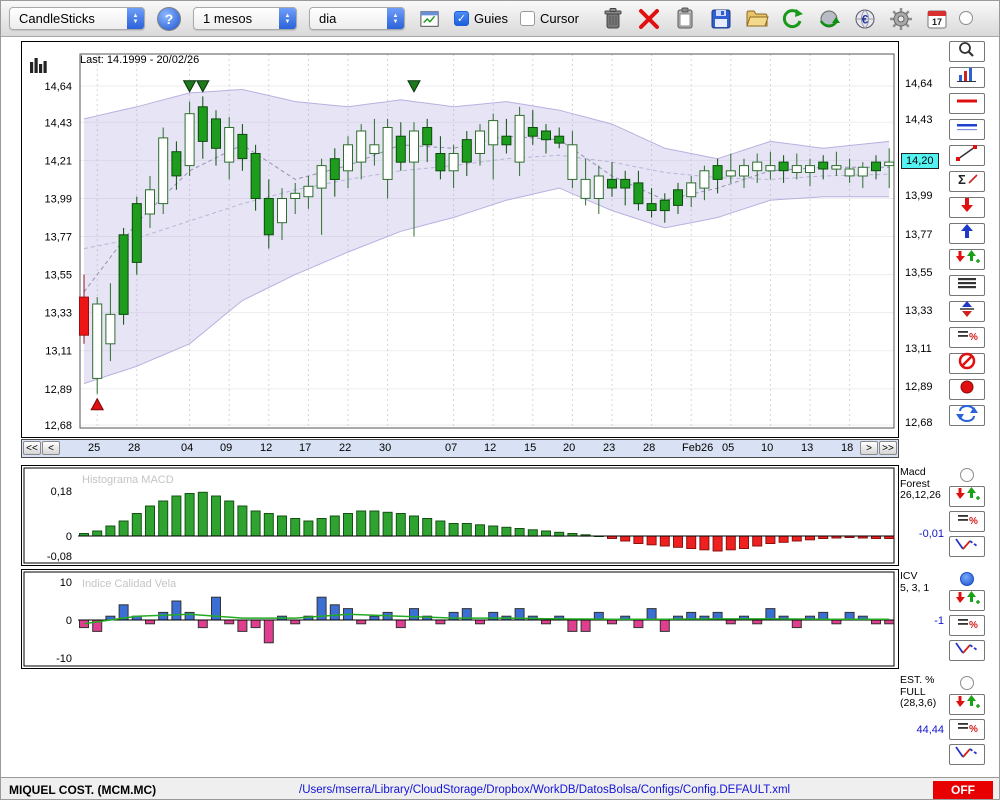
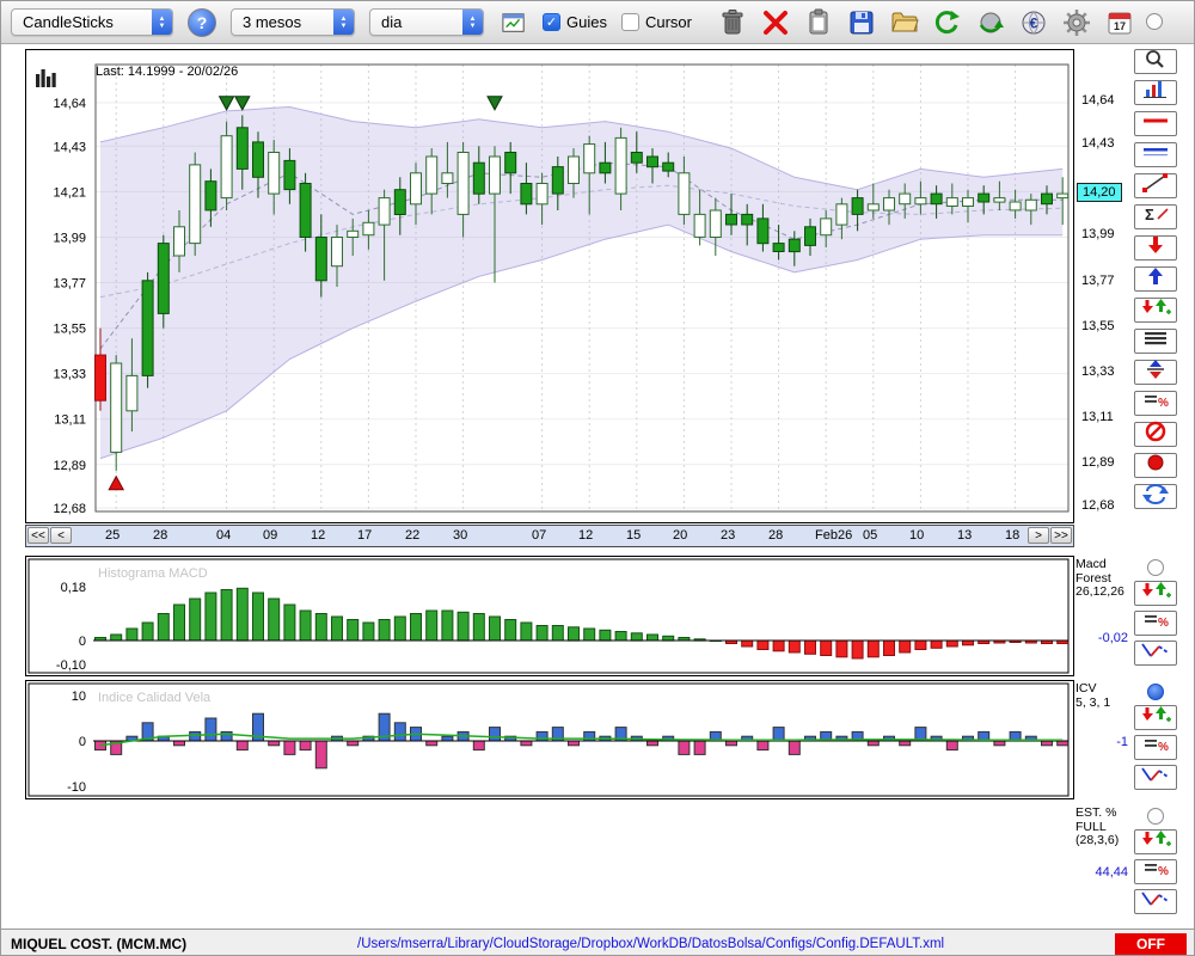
  CandleSticks
  ?
- 1 mesos
+ 3 mesos
  dia
  ✓
  Guies
  Cursor
  €
  17
  14,64
  14,43
  14,21
  13,99
  13,77
  13,55
  13,33
  13,11
  12,89
  12,68
  Last: 14.1999 - 20/02/26
  14,64
  14,43
  13,99
  13,77
  13,55
  13,33
  13,11
  12,89
  12,68
  14,20
  <<
  <
  >
  >>
  25
  28
  04
  09
  12
  17
  22
  30
  07
  12
  15
  20
  23
  28
  Feb26
  05
  10
  13
  18
  Histograma MACD
  0,18
  0
- -0,08
+ -0,10
  Indice Calidad Vela
  10
  0
  -10
  Macd
  Forest
  26,12,26
- -0,01
+ -0,02
  ICV
  5, 3, 1
  -1
  EST. %
  FULL
  (28,3,6)
  44,44
  Σ
  %
  %
  %
  %
  MIQUEL COST. (MCM.MC)
  /Users/mserra/Library/CloudStorage/Dropbox/WorkDB/DatosBolsa/Configs/Config.DEFAULT.xml
  OFF
